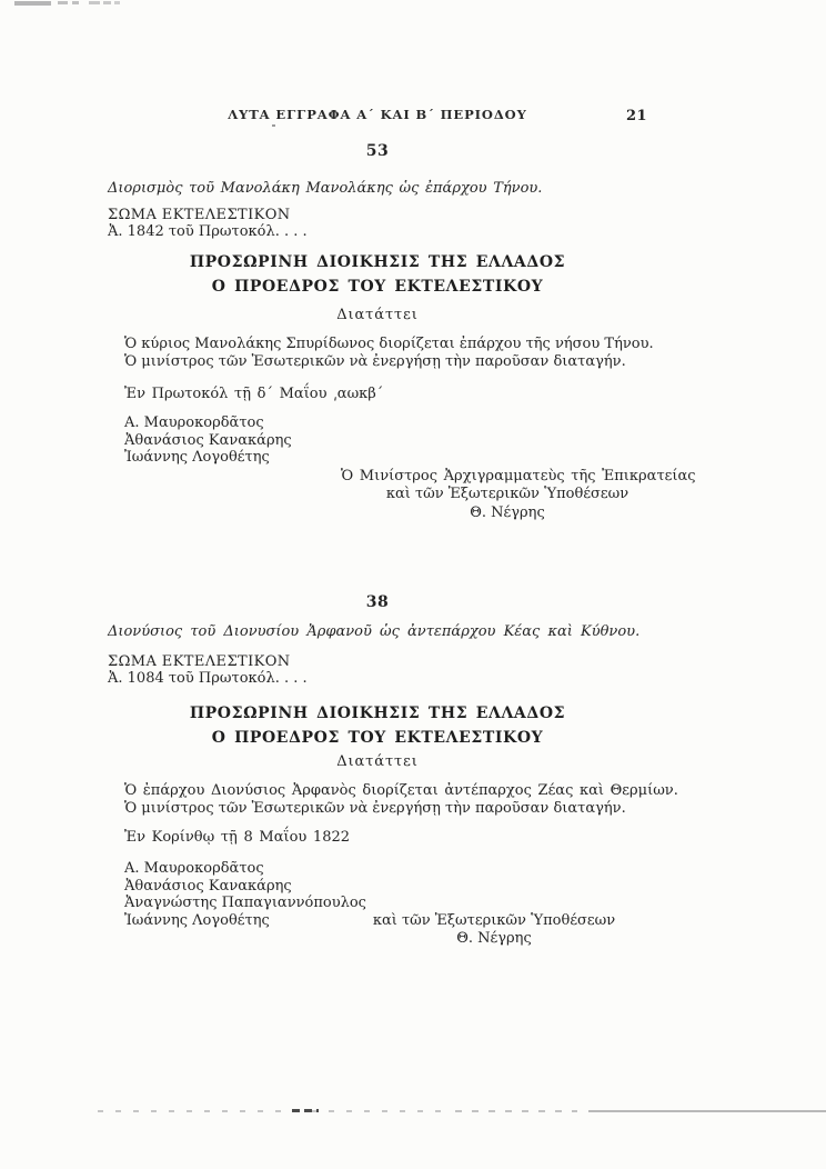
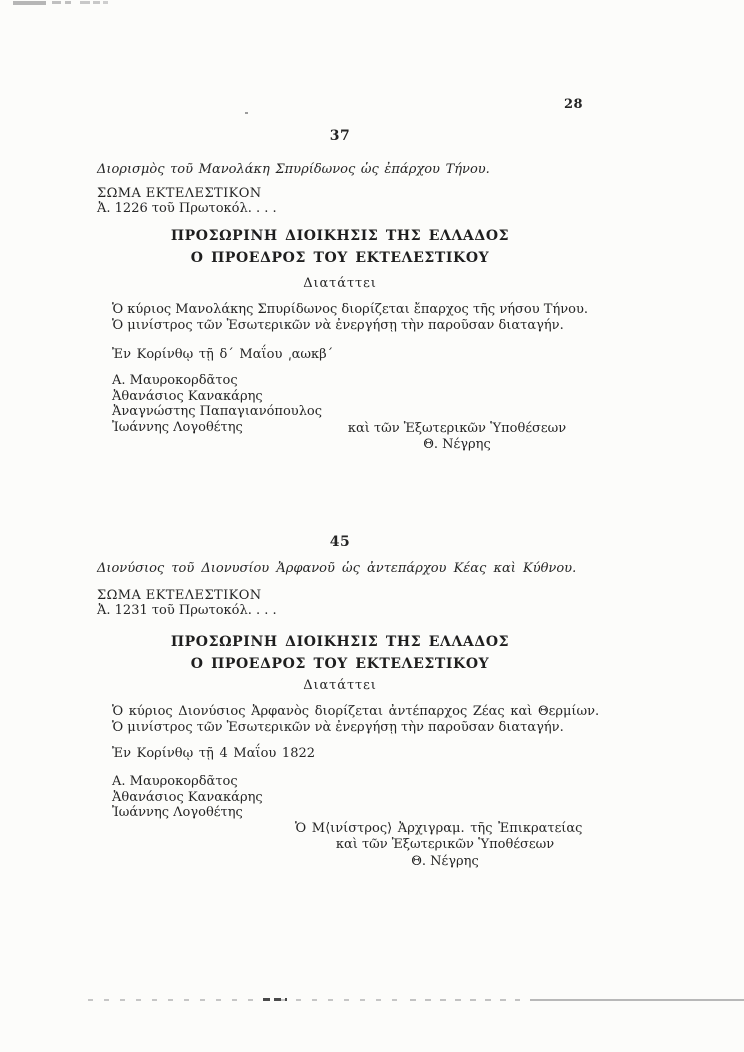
- ΛΥΤΑ ΕΓΓΡΑΦΑ Α´ ΚΑΙ Β´ ΠΕΡΙΟΔΟΥ
- 21
+ 28
- 53
+ 37
- Διορισμὸς τοῦ Μανολάκη Μανολάκης ὡς ἐπάρχου Τήνου.
+ Διορισμὸς τοῦ Μανολάκη Σπυρίδωνος ὡς ἐπάρχου Τήνου.
  ΣΩΜΑ ΕΚΤΕΛΕΣΤΙΚΟΝ
- Ἀ. 1842 τοῦ Πρωτοκόλ. . . .
+ Ἀ. 1226 τοῦ Πρωτοκόλ. . . .
  ΠΡΟΣΩΡΙΝΗ ΔΙΟΙΚΗΣΙΣ ΤΗΣ ΕΛΛΑΔΟΣ
  Ο ΠΡΟΕΔΡΟΣ ΤΟΥ ΕΚΤΕΛΕΣΤΙΚΟΥ
  Διατάττει
- Ὁ κύριος Μανολάκης Σπυρίδωνος διορίζεται ἐπάρχου τῆς νήσου Τήνου.
+ Ὁ κύριος Μανολάκης Σπυρίδωνος διορίζεται ἔπαρχος τῆς νήσου Τήνου.
  Ὁ μινίστρος τῶν Ἐσωτερικῶν νὰ ἐνεργήσῃ τὴν παροῦσαν διαταγήν.
- Ἐν Πρωτοκόλ τῇ δ´ Μαΐου ͵αωκβ´
+ Ἐν Κορίνθῳ τῇ δ´ Μαΐου ͵αωκβ´
  Α. Μαυροκορδᾶτος
  Ἀθανάσιος Κανακάρης
+ Ἀναγνώστης Παπαγιανόπουλος
  Ἰωάννης Λογοθέτης
- Ὁ Μινίστρος Ἀρχιγραμματεὺς τῆς Ἐπικρατείας
  καὶ τῶν Ἐξωτερικῶν Ὑποθέσεων
  Θ. Νέγρης
- 38
+ 45
  Διονύσιος τοῦ Διονυσίου Ἀρφανοῦ ὡς ἀντεπάρχου Κέας καὶ Κύθνου.
  ΣΩΜΑ ΕΚΤΕΛΕΣΤΙΚΟΝ
- Ἀ. 1084 τοῦ Πρωτοκόλ. . . .
+ Ἀ. 1231 τοῦ Πρωτοκόλ. . . .
  ΠΡΟΣΩΡΙΝΗ ΔΙΟΙΚΗΣΙΣ ΤΗΣ ΕΛΛΑΔΟΣ
  Ο ΠΡΟΕΔΡΟΣ ΤΟΥ ΕΚΤΕΛΕΣΤΙΚΟΥ
  Διατάττει
- Ὁ ἐπάρχου Διονύσιος Ἀρφανὸς διορίζεται ἀντέπαρχος Ζέας καὶ Θερμίων.
+ Ὁ κύριος Διονύσιος Ἀρφανὸς διορίζεται ἀντέπαρχος Ζέας καὶ Θερμίων.
  Ὁ μινίστρος τῶν Ἐσωτερικῶν νὰ ἐνεργήσῃ τὴν παροῦσαν διαταγήν.
- Ἐν Κορίνθῳ τῇ 8 Μαΐου 1822
+ Ἐν Κορίνθῳ τῇ 4 Μαΐου 1822
  Α. Μαυροκορδᾶτος
  Ἀθανάσιος Κανακάρης
- Ἀναγνώστης Παπαγιαννόπουλος
  Ἰωάννης Λογοθέτης
+ Ὁ Μ⟨ινίστρος⟩ Ἀρχιγραμ. τῆς Ἐπικρατείας
  καὶ τῶν Ἐξωτερικῶν Ὑποθέσεων
  Θ. Νέγρης
